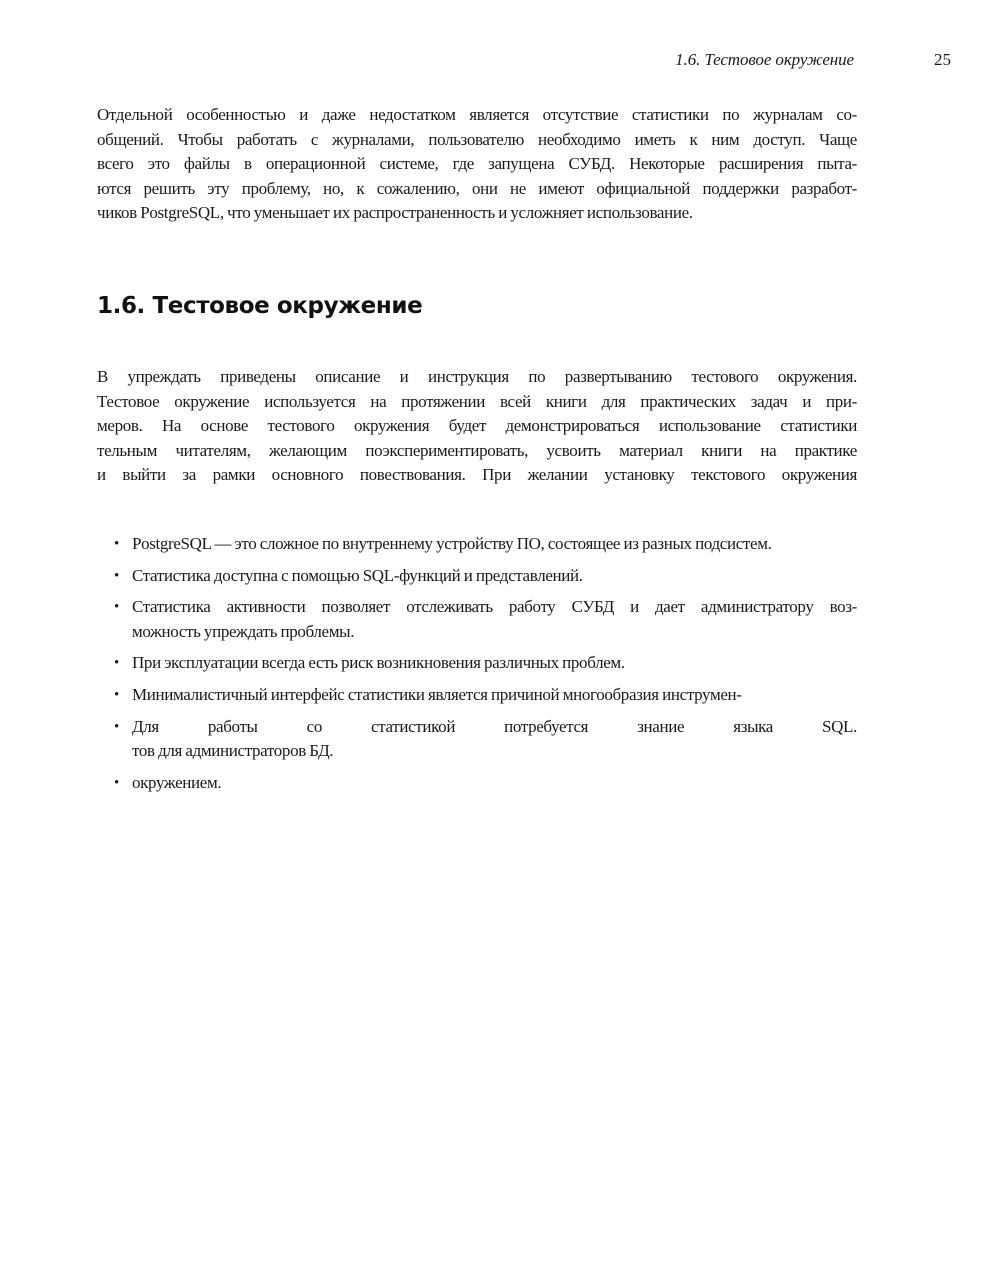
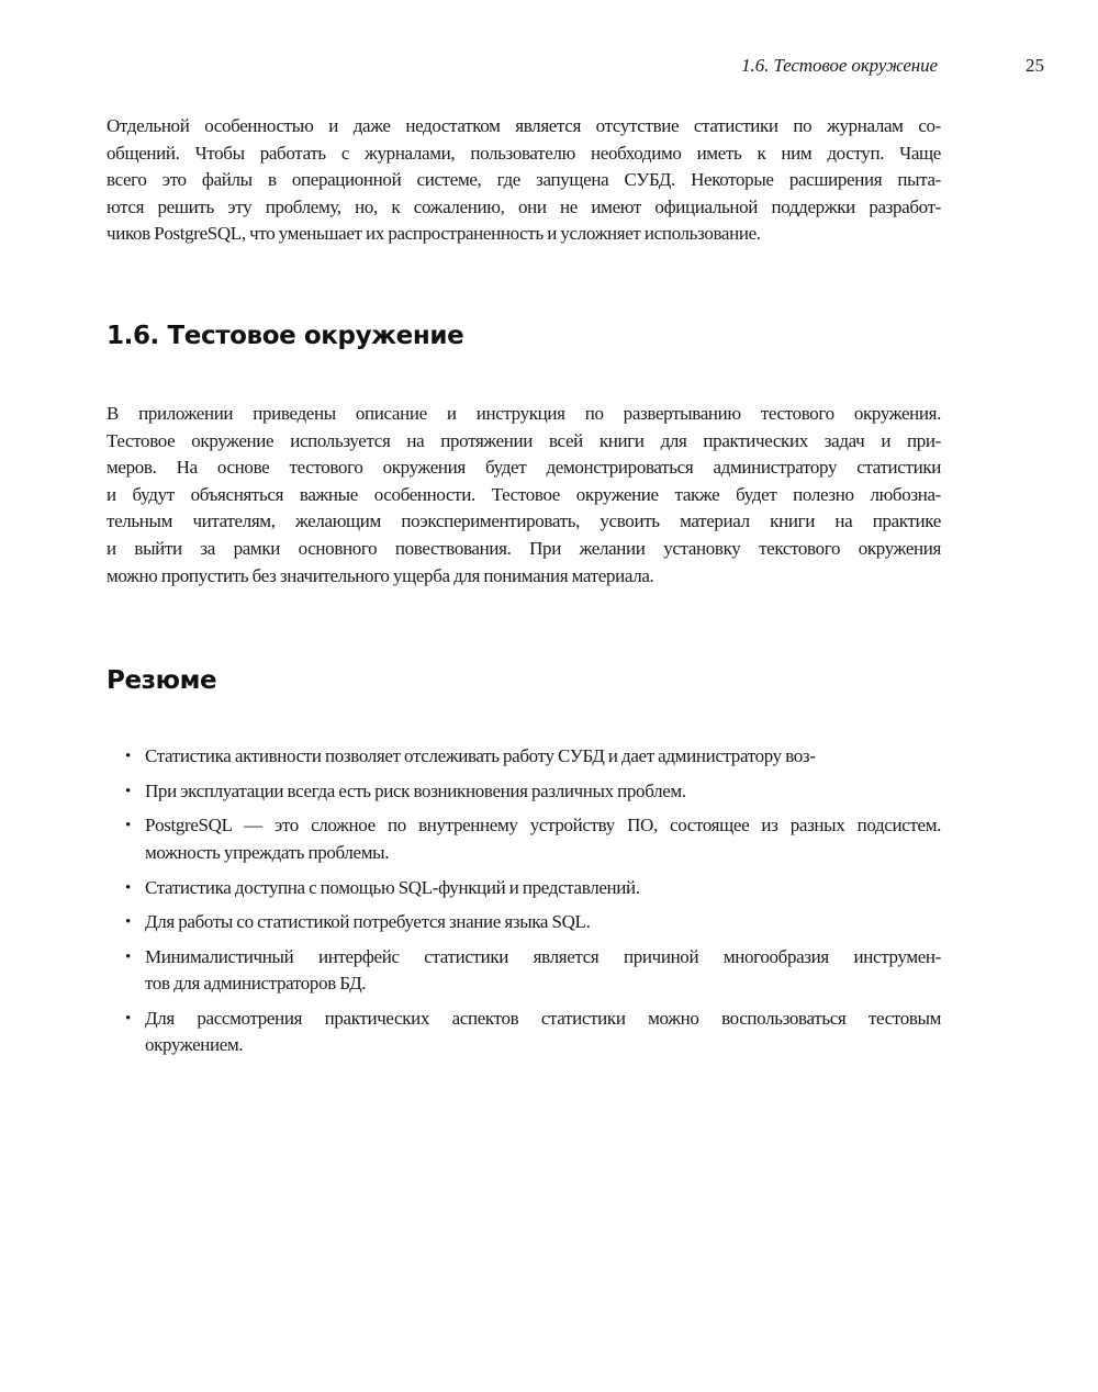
  1.6. Тестовое окружение
  25
  Отдельной особенностью и даже недостатком является отсутствие статистики по журналам со-
  общений. Чтобы работать с журналами, пользователю необходимо иметь к ним доступ. Чаще
  всего это файлы в операционной системе, где запущена СУБД. Некоторые расширения пыта-
  ются решить эту проблему, но, к сожалению, они не имеют официальной поддержки разработ-
  чиков PostgreSQL, что уменьшает их распространенность и усложняет использование.
  1.6. Тестовое окружение
- В упреждать приведены описание и инструкция по развертыванию тестового окружения.
+ В приложении приведены описание и инструкция по развертыванию тестового окружения.
  Тестовое окружение используется на протяжении всей книги для практических задач и при-
- меров. На основе тестового окружения будет демонстрироваться использование статистики
+ меров. На основе тестового окружения будет демонстрироваться администратору статистики
+ и будут объясняться важные особенности. Тестовое окружение также будет полезно любозна-
  тельным читателям, желающим поэкспериментировать, усвоить материал книги на практике
  и выйти за рамки основного повествования. При желании установку текстового окружения
+ можно пропустить без значительного ущерба для понимания материала.
+ Резюме
  •
- PostgreSQL — это сложное по внутреннему устройству ПО, состоящее из разных подсистем.
+ Статистика активности позволяет отслеживать работу СУБД и дает администратору воз-
  •
- Статистика доступна с помощью SQL-функций и представлений.
+ При эксплуатации всегда есть риск возникновения различных проблем.
  •
- Статистика активности позволяет отслеживать работу СУБД и дает администратору воз-
+ PostgreSQL — это сложное по внутреннему устройству ПО, состоящее из разных подсистем.
  можность упреждать проблемы.
  •
- При эксплуатации всегда есть риск возникновения различных проблем.
+ Статистика доступна с помощью SQL-функций и представлений.
  •
- Минималистичный интерфейс статистики является причиной многообразия инструмен-
+ Для работы со статистикой потребуется знание языка SQL.
  •
- Для работы со статистикой потребуется знание языка SQL.
+ Минималистичный интерфейс статистики является причиной многообразия инструмен-
  тов для администраторов БД.
  •
+ Для рассмотрения практических аспектов статистики можно воспользоваться тестовым
  окружением.
